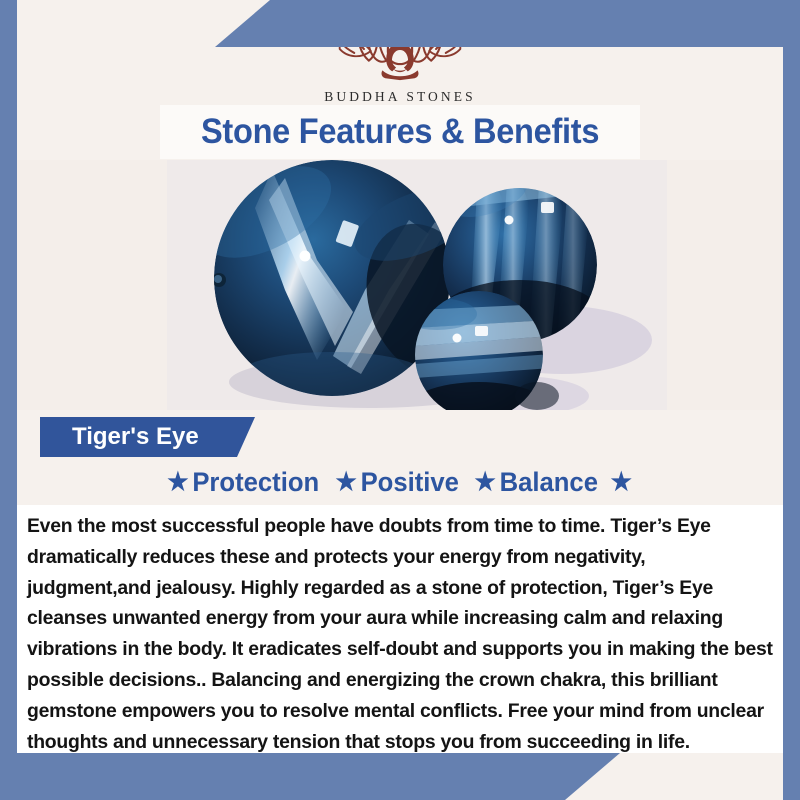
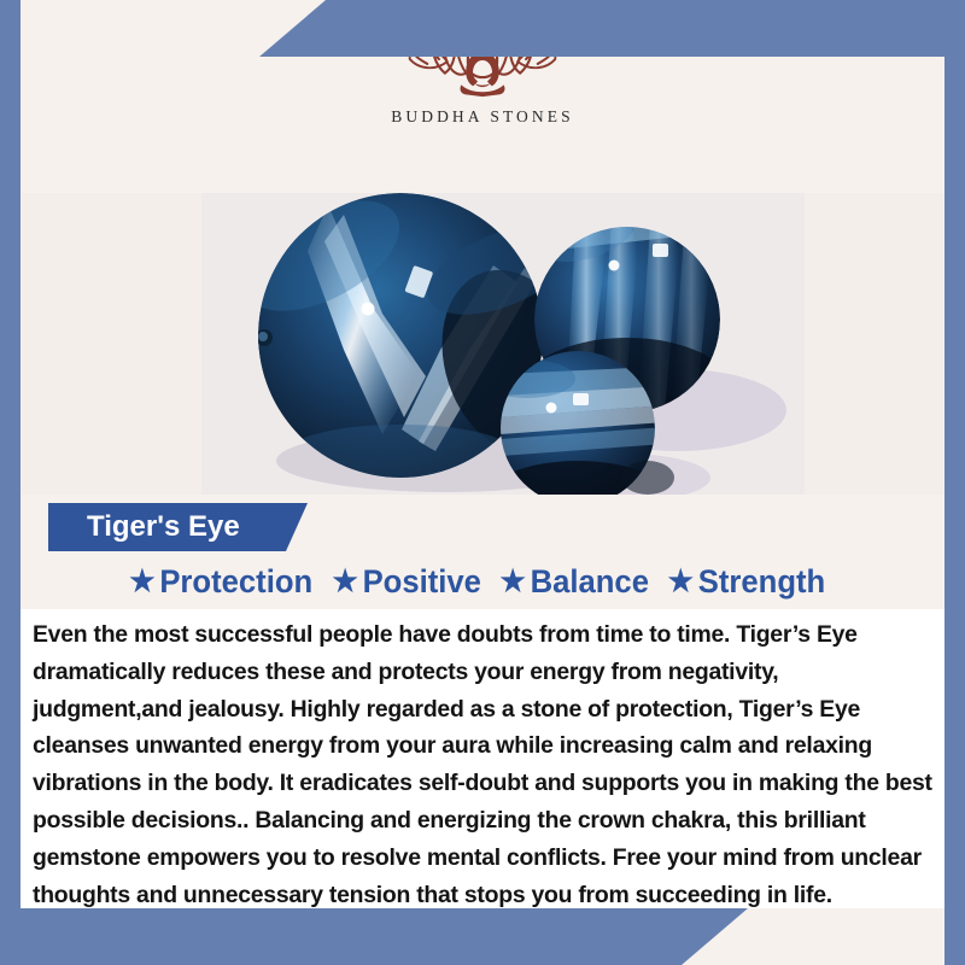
  BUDDHA STONES
- Stone Features & Benefits
  Tiger's Eye
  ★
  Protection
  ★
  Positive
  ★
  Balance
  ★
+ Strength
  Even the most successful people have doubts from time to time. Tiger’s Eye dramatically reduces these and protects your energy from negativity, judgment,and jealousy. Highly regarded as a stone of protection, Tiger’s Eye cleanses unwanted energy from your aura while increasing calm and relaxing vibrations in the body. It eradicates self-doubt and supports you in making the best possible decisions.. Balancing and energizing the crown chakra, this brilliant gemstone empowers you to resolve mental conflicts. Free your mind from unclear thoughts and unnecessary tension that stops you from succeeding in life.
